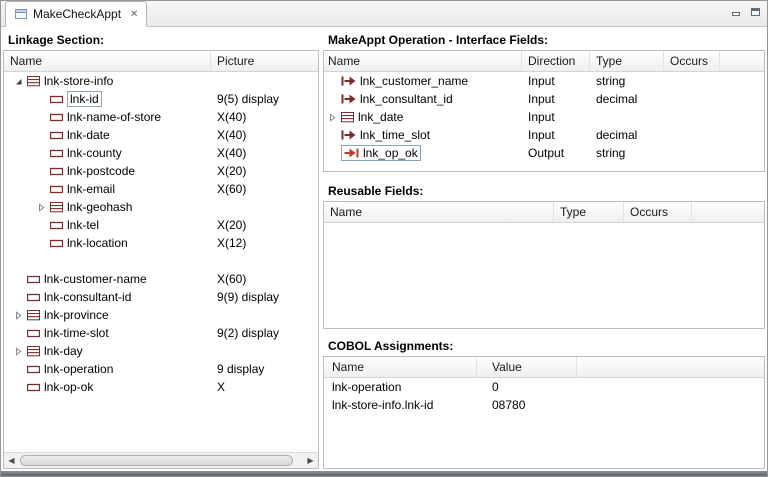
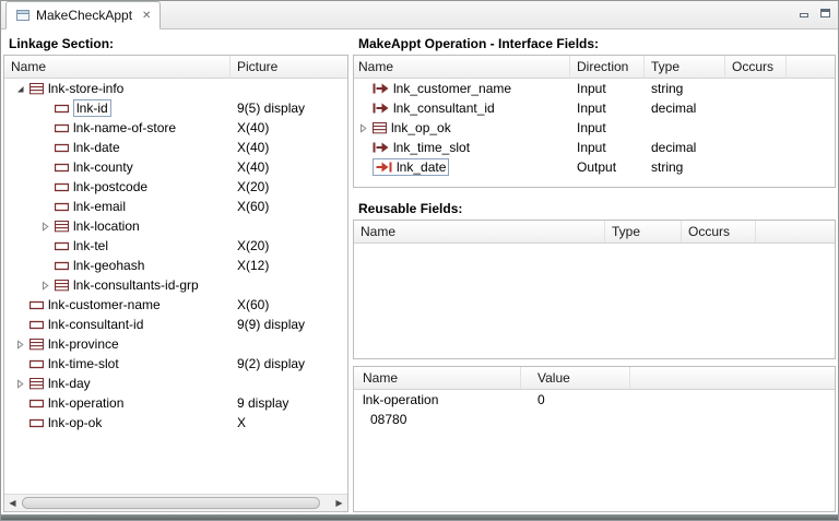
  MakeCheckAppt
  ✕
  Linkage Section:
  Name
  Picture
  lnk-store-info
  lnk-id
  9(5) display
  lnk-name-of-store
  X(40)
  lnk-date
  X(40)
  lnk-county
  X(40)
  lnk-postcode
  X(20)
  lnk-email
  X(60)
- lnk-geohash
+ lnk-location
  lnk-tel
  X(20)
- lnk-location
+ lnk-geohash
  X(12)
+ lnk-consultants-id-grp
  lnk-customer-name
  X(60)
  lnk-consultant-id
  9(9) display
  lnk-province
  lnk-time-slot
  9(2) display
  lnk-day
  lnk-operation
  9 display
  lnk-op-ok
  X
  ◀
  ▶
  MakeAppt Operation - Interface Fields:
  Name
  Direction
  Type
  Occurs
  lnk_customer_name
  Input
  string
  lnk_consultant_id
  Input
  decimal
- lnk_date
+ lnk_op_ok
  Input
  lnk_time_slot
  Input
  decimal
- lnk_op_ok
+ lnk_date
  Output
  string
  Reusable Fields:
  Name
  Type
  Occurs
- COBOL Assignments:
  Name
  Value
  lnk-operation
  0
- lnk-store-info.lnk-id
  08780
